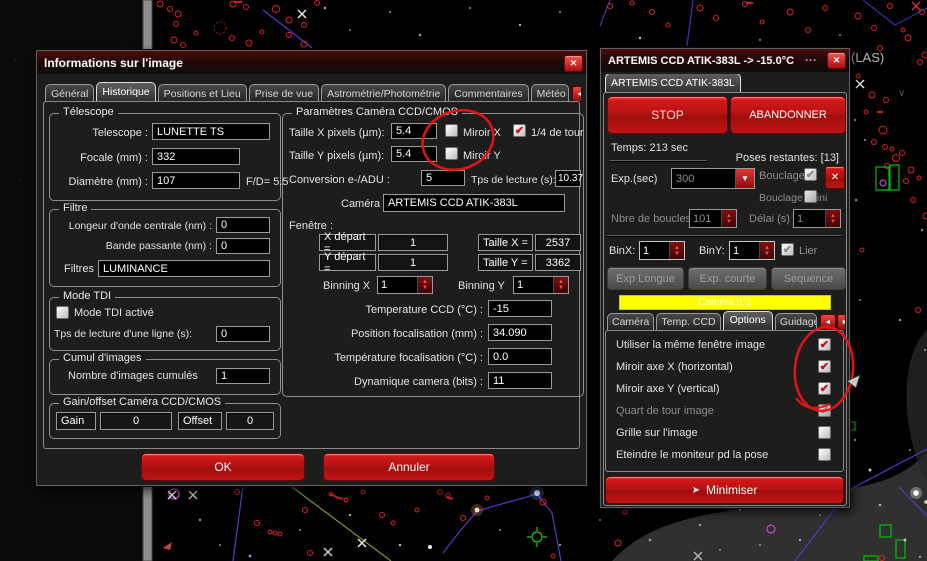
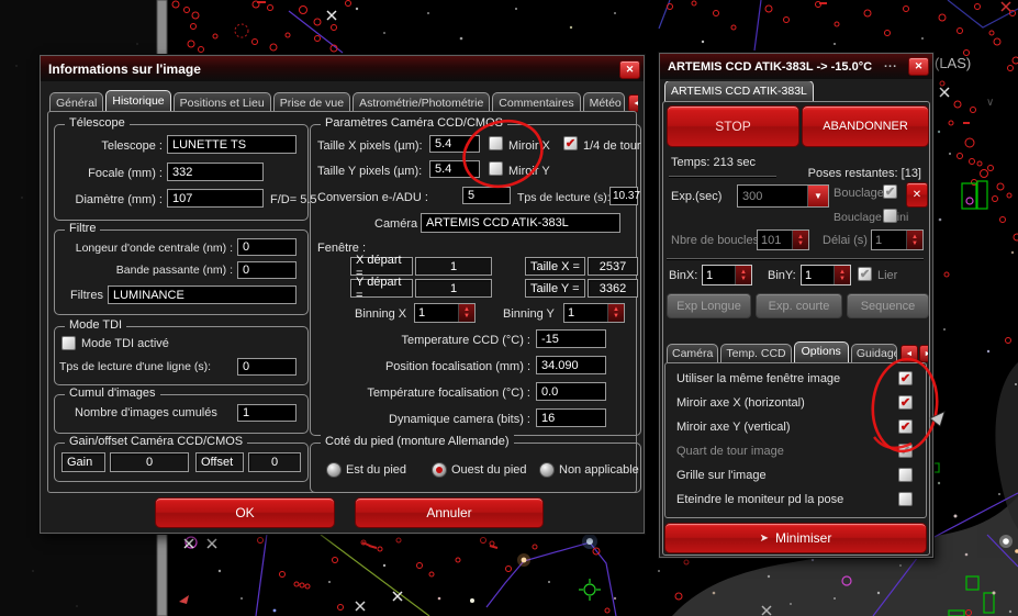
  (LAS)
  ∨
  Informations sur l'image
  ✕
  Général
  Historique
  Positions et Lieu
  Prise de vue
  Astrométrie/Photométrie
  Commentaires
  Météo
  Télescope
  Telescope :
  LUNETTE TS
  Focale (mm) :
  332
  Diamètre (mm) :
  107
  F/D= 5.5
  Filtre
  Longeur d'onde centrale (nm) :
  0
  Bande passante (nm) :
  0
  Filtres
  LUMINANCE
  Mode TDI
  Mode TDI activé
  Tps de lecture d'une ligne (s):
  0
  Cumul d'images
  Nombre d'images cumulés
  1
  Gain/offset Caméra CCD/CMOS
  Gain
  0
  Offset
  0
  Paramètres Caméra CCD/CM
  Taille X pixels (µm):
  5.4
  Miroir X
  ✔
  1/4 de tour
  Taille Y pixels (µm):
  5.4
  Miror Y
  Conversion e-/ADU :
  5
  Tps de lecture (s)
  10.37
  Caméra
  ARTEMIS CCD ATIK-383L
  Fenêtre :
  X départ =
  1
  Taille X =
  2537
  Y départ =
  1
  Taille Y =
  3362
  Binning X
  1
  Binning Y
  1
  Temperature CCD (°C) :
  -15
  Position focalisation (mm) :
  34.090
  Température focalisation (°C) :
  0.0
  Dynamique camera (bits) :
- 11
+ 16
+ Coté du pied (monture Allemande)
+ Est du pied
+ Ouest du pied
+ Non applicable
  OK
  Annuler
  ARTEMIS CCD ATIK-383L -> -15.0°C
  ...
  ✕
  ARTEMIS CCD ATIK-383L
  STOP
  ABANDONNER
  Temps: 213 sec
  Poses restantes: [13]
  Exp.(sec)
  300
  ▼
  Bouclage
  ✔
  ✕
  Bouclageini
  Nbre de boucle
  101
  Délai (s)
  1
  BinX:
  1
  BinY:
  1
  ✔
  Lier
  Exp Longue
  Exp. courte
  Sequence
- Caméra n°1
  Caméra
  Temp. CCD
  Options
  Guidage
  Utiliser la même fenêtre image
  ✔
  Miroir axe X (horizontal)
  ✔
  Miroir axe Y (vertical)
  ✔
  Quart de tour image
  Grille sur l'image
  Eteindre le moniteur pd la pose
  ➤
  Minimiser
